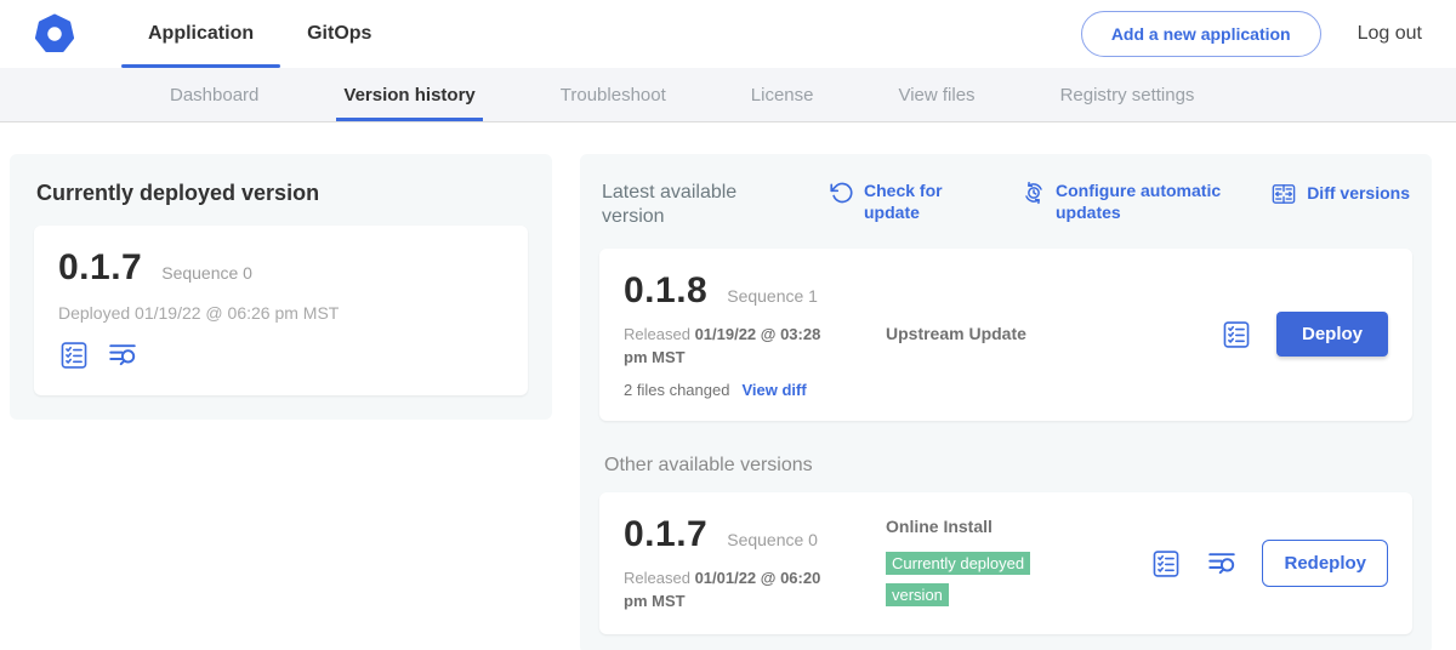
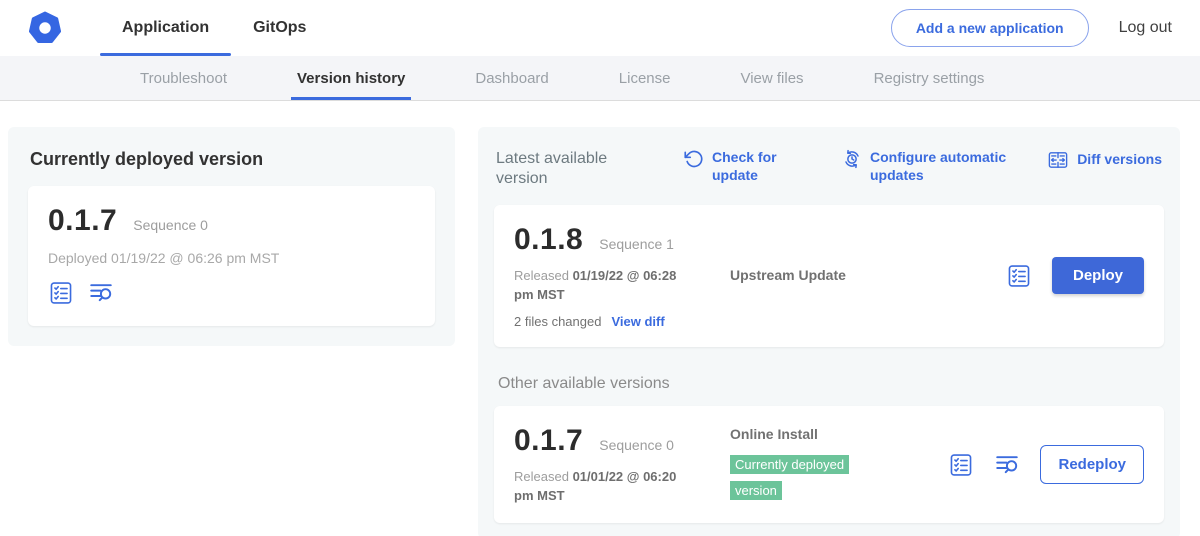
  Application
  GitOps
  Add a new application
  Log out
- Dashboard
+ Troubleshoot
  Version history
- Troubleshoot
+ Dashboard
  License
  View files
  Registry settings
  Currently deployed version
  0.1.7
  Sequence 0
  Deployed 01/19/22 @ 06:26 pm MST
  Latest available version
  Check for update
  Configure automatic updates
  Diff versions
  0.1.8
  Sequence 1
- Released 01/19/22 @ 03:28 pm MST
+ Released 01/19/22 @ 06:28 pm MST
  2 files changed
  View diff
  Upstream Update
  Deploy
  Other available versions
  0.1.7
  Sequence 0
  Released 01/01/22 @ 06:20 pm MST
  Online Install
  Currently deployed version
  Redeploy
